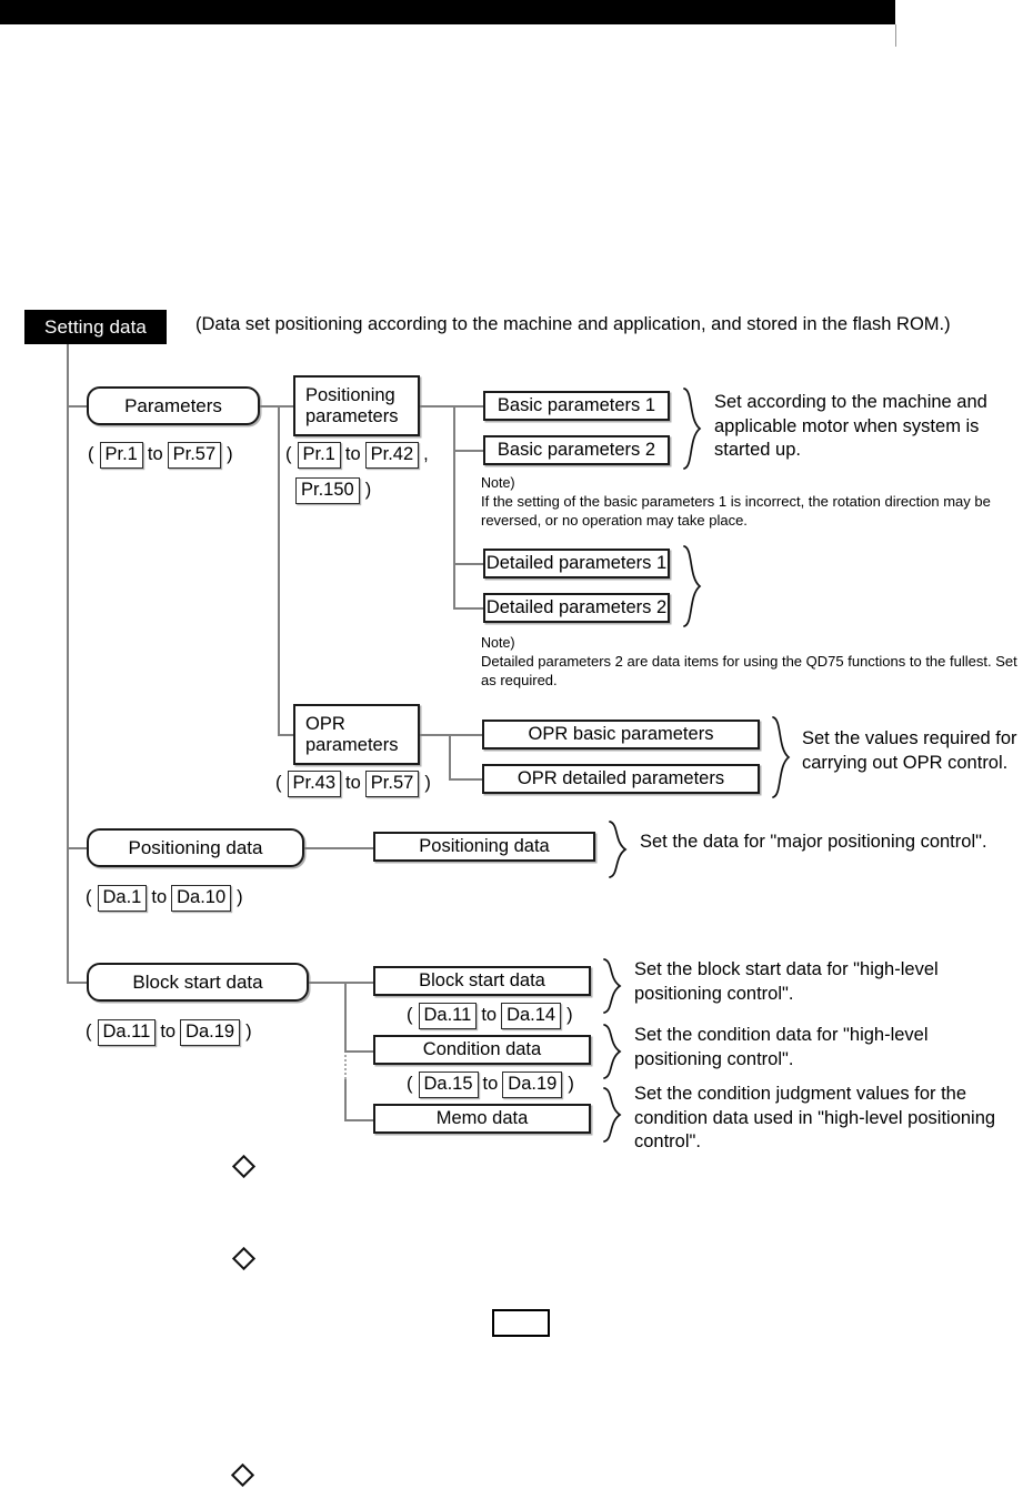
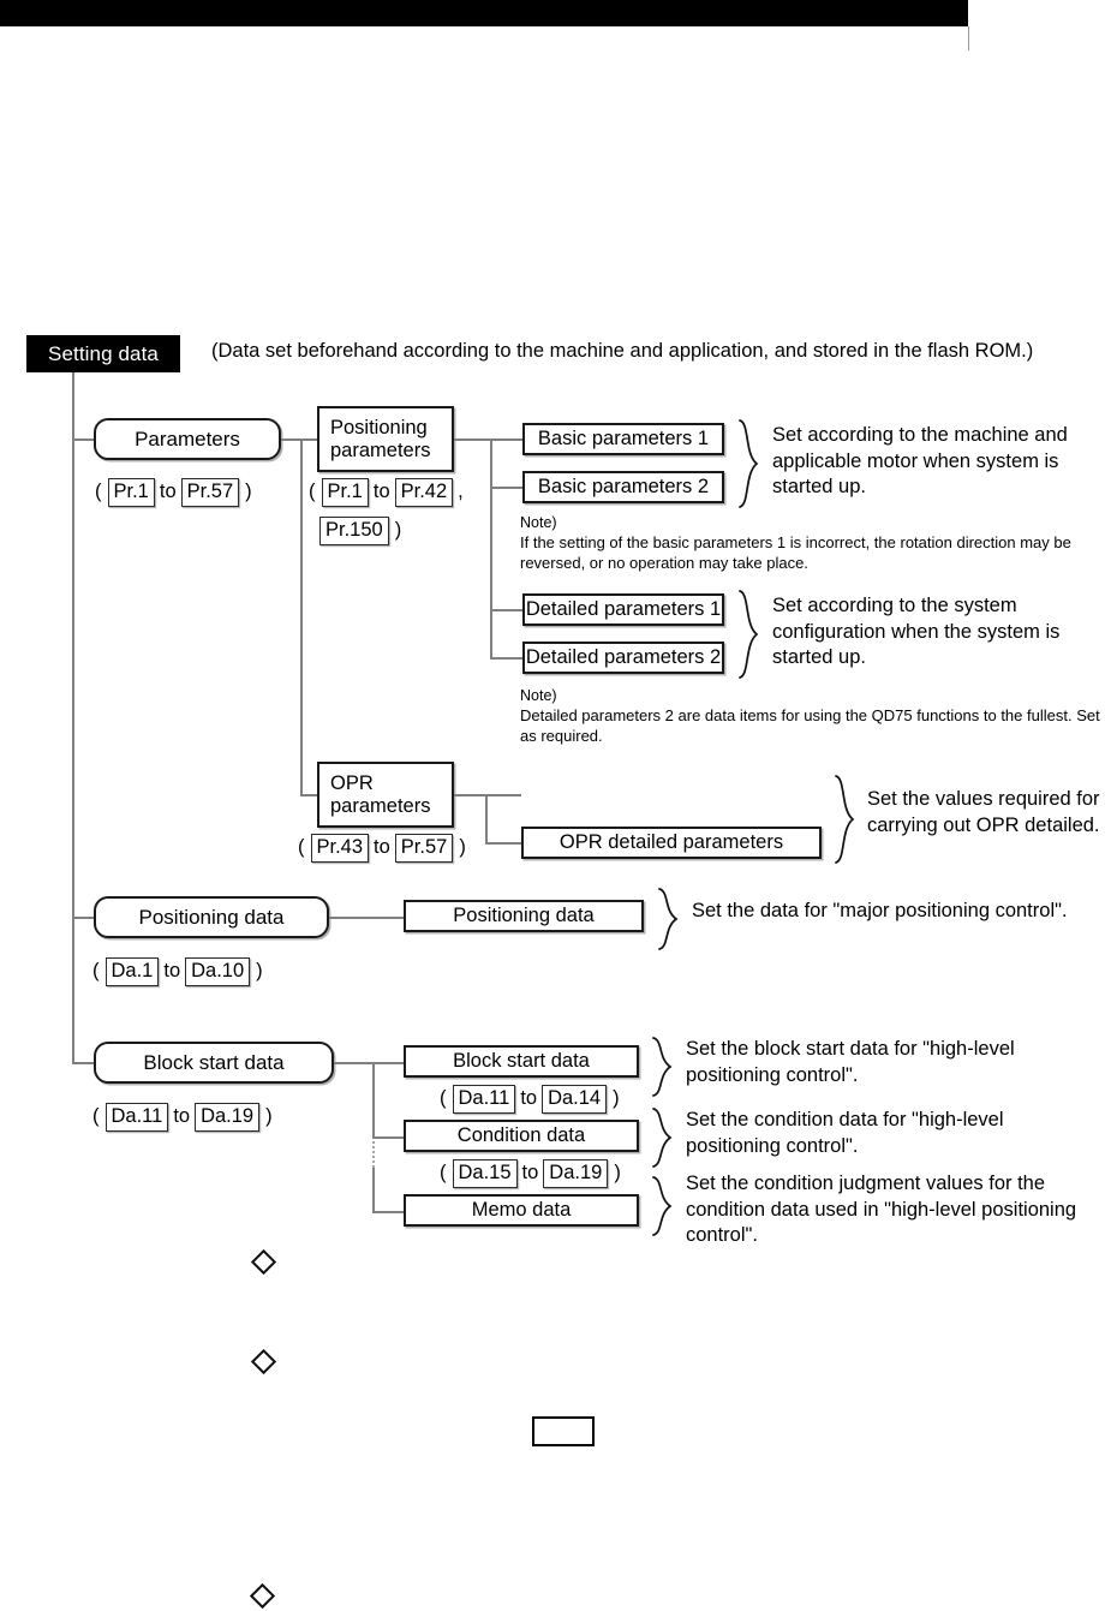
  Setting data
- (Data set positioning according to the machine and application, and stored in the flash ROM.)
+ (Data set beforehand according to the machine and application, and stored in the flash ROM.)
  Parameters
  (
  Pr.1
  to
  Pr.57
  )
  Positioning
  parameters
  (
  Pr.1
  to
  Pr.42
  ,
  Pr.150
  )
  Basic parameters 1
  Basic parameters 2
  Set according to the machine and applicable motor when system is started up.
  Note)
  If the setting of the basic parameters 1 is incorrect, the rotation direction may be reversed, or no operation may take place.
  Detailed parameters 1
  Detailed parameters 2
+ Set according to the system configuration when the system is started up.
  Note)
  Detailed parameters 2 are data items for using the QD75 functions to the fullest. Set as required.
  OPR
  parameters
  (
  Pr.43
  to
  Pr.57
  )
- OPR basic parameters
  OPR detailed parameters
- Set the values required for carrying out OPR control.
+ Set the values required for carrying out OPR detailed.
  Positioning data
  (
  Da.1
  to
  Da.10
  )
  Positioning data
  Set the data for "major positioning control".
  Block start data
  (
  Da.11
  to
  Da.19
  )
  Block start data
  (
  Da.11
  to
  Da.14
  )
  Condition data
  (
  Da.15
  to
  Da.19
  )
  Memo data
  Set the block start data for "high-level positioning control".
  Set the condition data for "high-level positioning control".
  Set the condition judgment values for the condition data used in "high-level positioning control".
